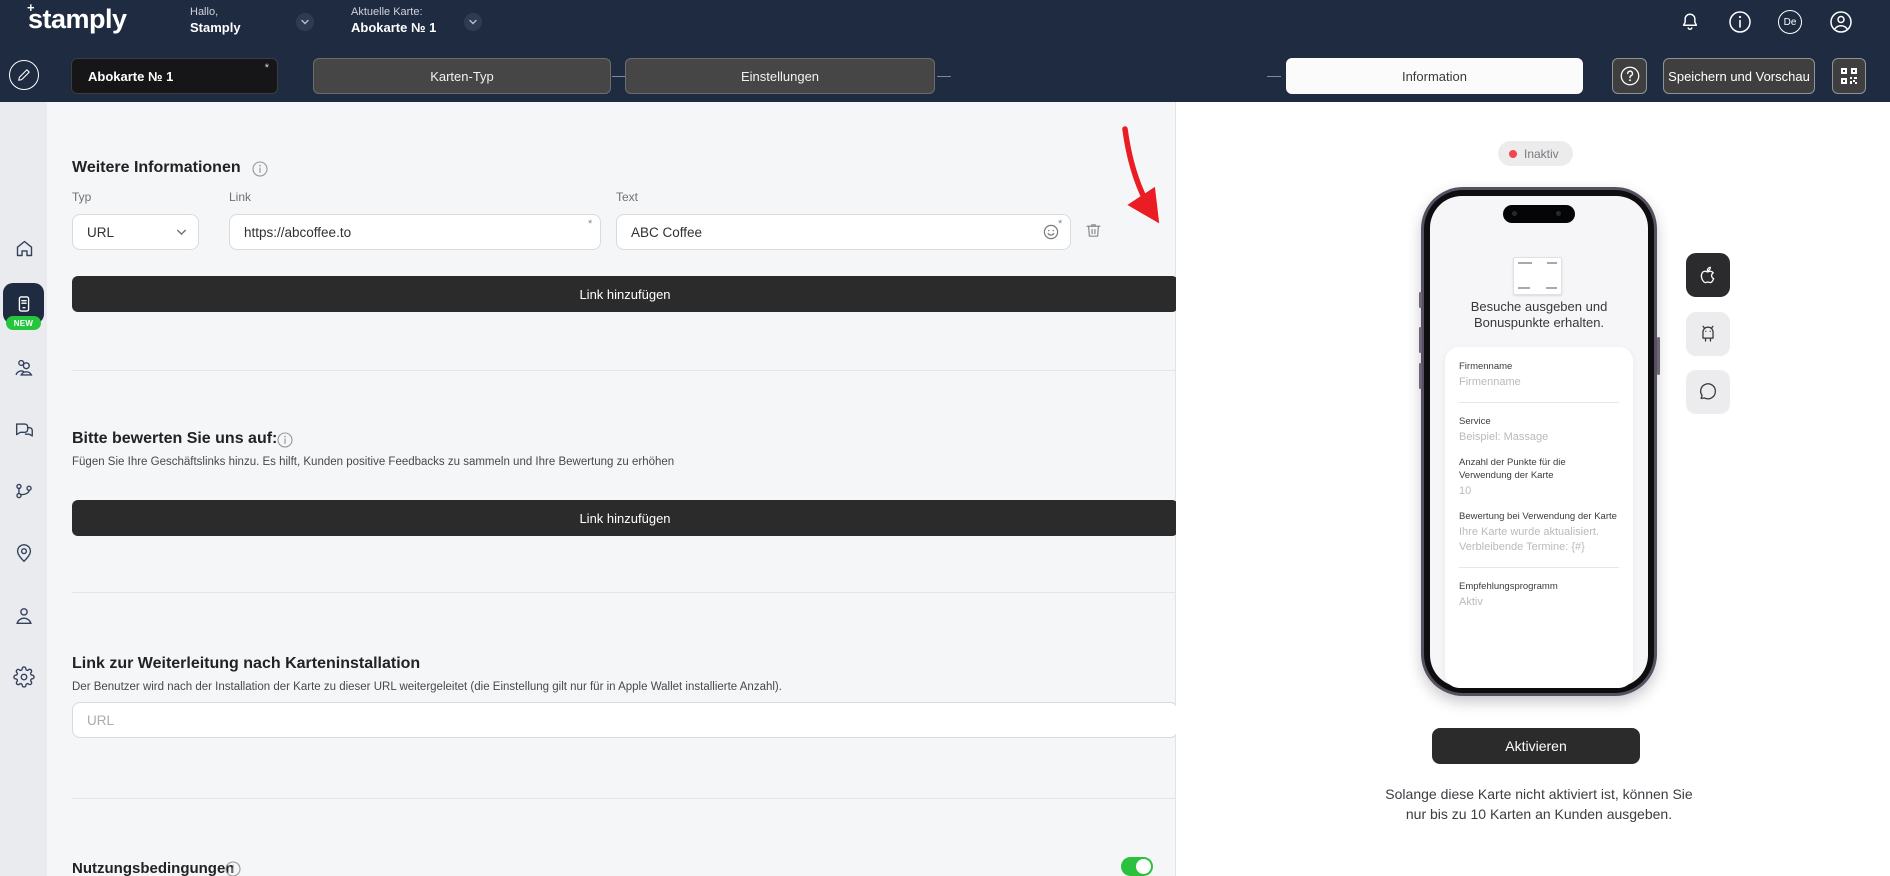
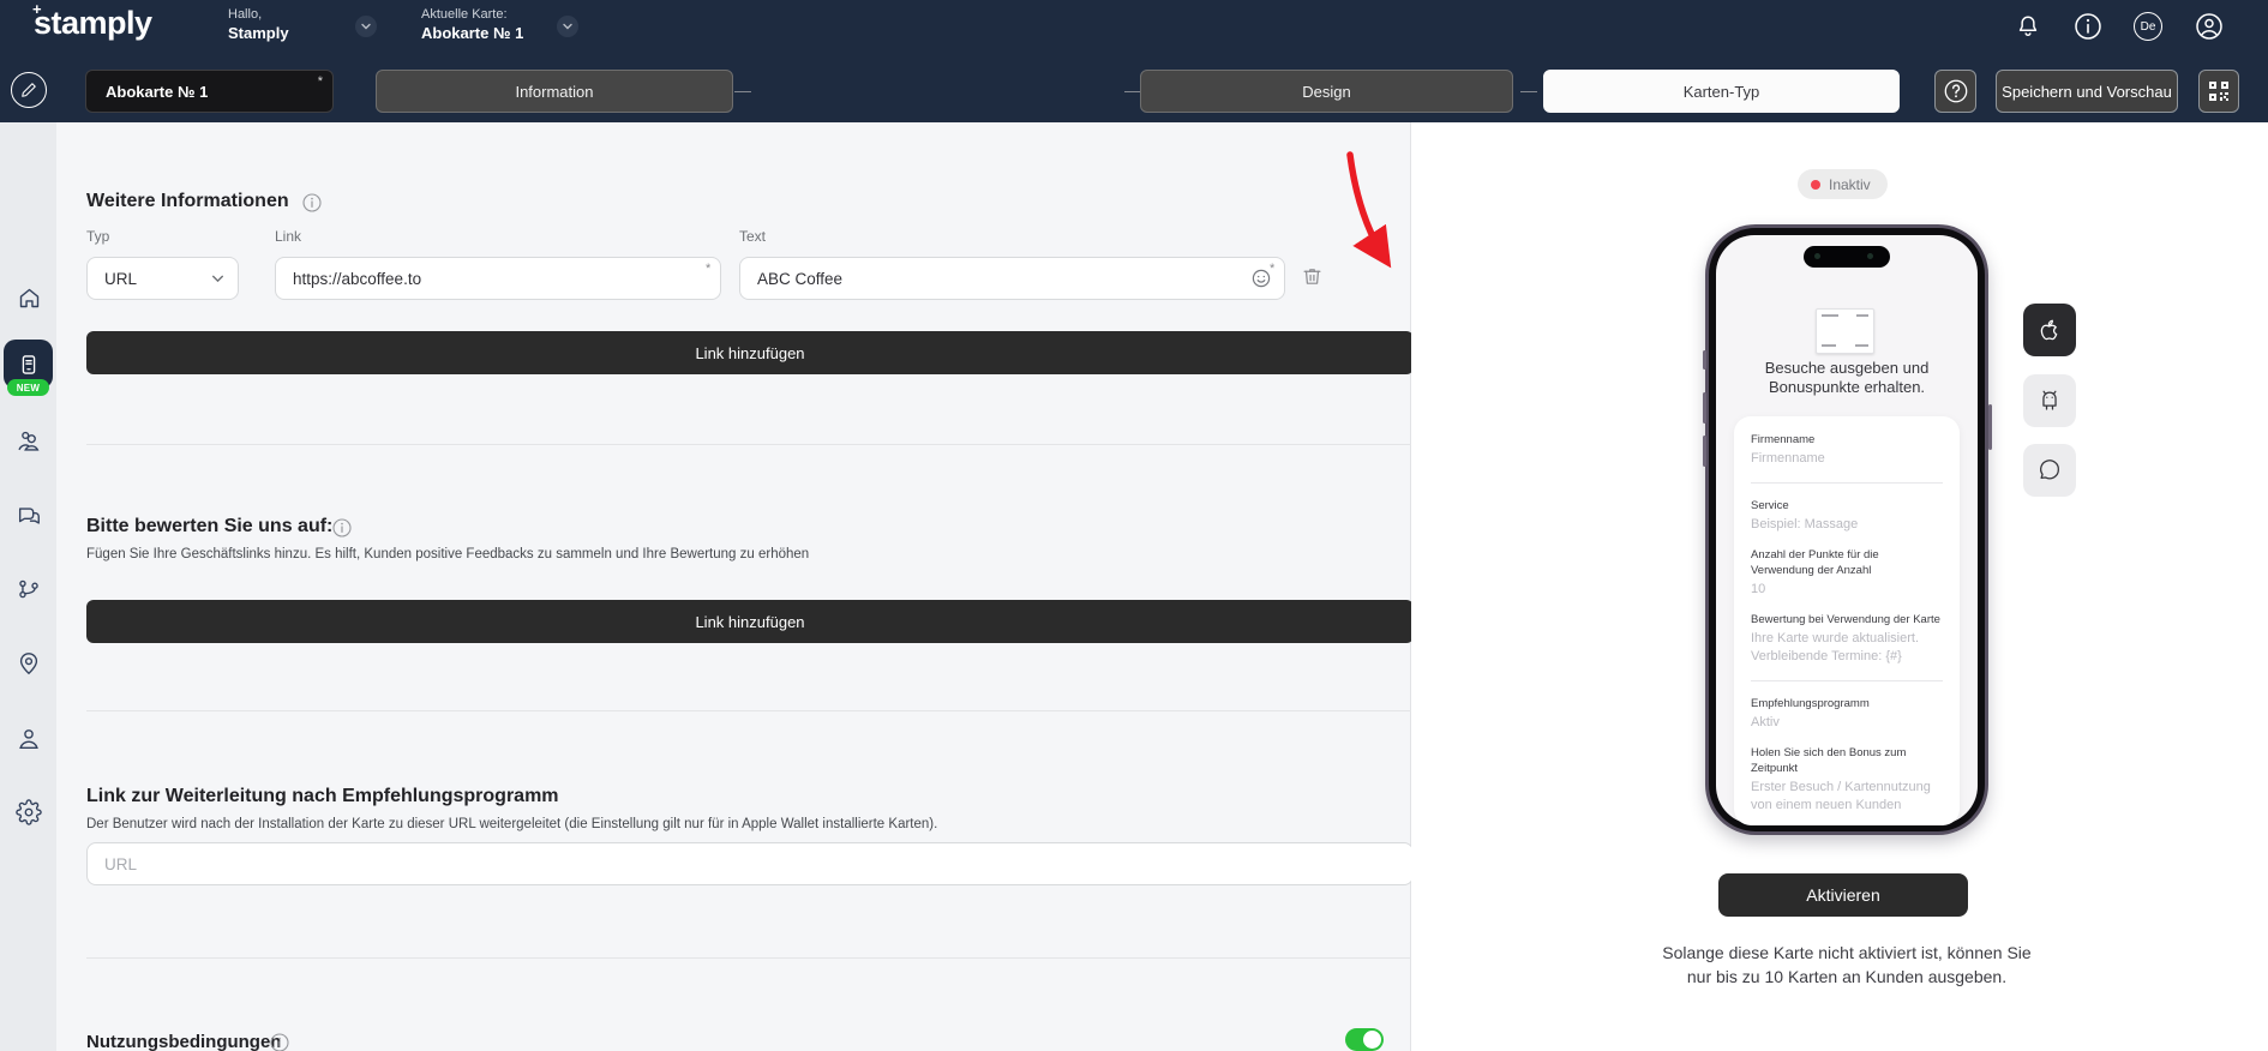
  +
  stamply
  Hallo,
  Stamply
  Aktuelle Karte:
  Abokarte № 1
  De
  Abokarte № 1
  *
- Karten-Typ
+ Information
  —
- Einstellungen
  —
+ Design
  —
- Information
+ Karten-Typ
  Speichern und Vorschau
  NEW
  Weitere Informationen
  Typ
  Link
  Text
  URL
  https://abcoffee.to
  *
  ABC Coffee
  *
  Link hinzufügen
  Bitte bewerten Sie uns auf:
  Fügen Sie Ihre Geschäftslinks hinzu. Es hilft, Kunden positive Feedbacks zu sammeln und Ihre Bewertung zu erhöhen
  Link hinzufügen
- Link zur Weiterleitung nach Karteninstallation
+ Link zur Weiterleitung nach Empfehlungsprogramm
- Der Benutzer wird nach der Installation der Karte zu dieser URL weitergeleitet (die Einstellung gilt nur für in Apple Wallet installierte Anzahl).
+ Der Benutzer wird nach der Installation der Karte zu dieser URL weitergeleitet (die Einstellung gilt nur für in Apple Wallet installierte Karten).
  URL
  Nutzungsbedingungen
  Inaktiv
  Besuche ausgeben und Bonuspunkte erhalten.
  Firmenname
  Firmenname
  Service
  Beispiel: Massage
- Anzahl der Punkte für die Verwendung der Karte
+ Anzahl der Punkte für die Verwendung der Anzahl
  10
  Bewertung bei Verwendung der Karte
  Ihre Karte wurde aktualisiert. Verbleibende Termine: {#}
  Empfehlungsprogramm
  Aktiv
+ Holen Sie sich den Bonus zum Zeitpunkt
+ Erster Besuch / Kartennutzung von einem neuen Kunden
  Aktivieren
  Solange diese Karte nicht aktiviert ist, können Sie nur bis zu 10 Karten an Kunden ausgeben.
